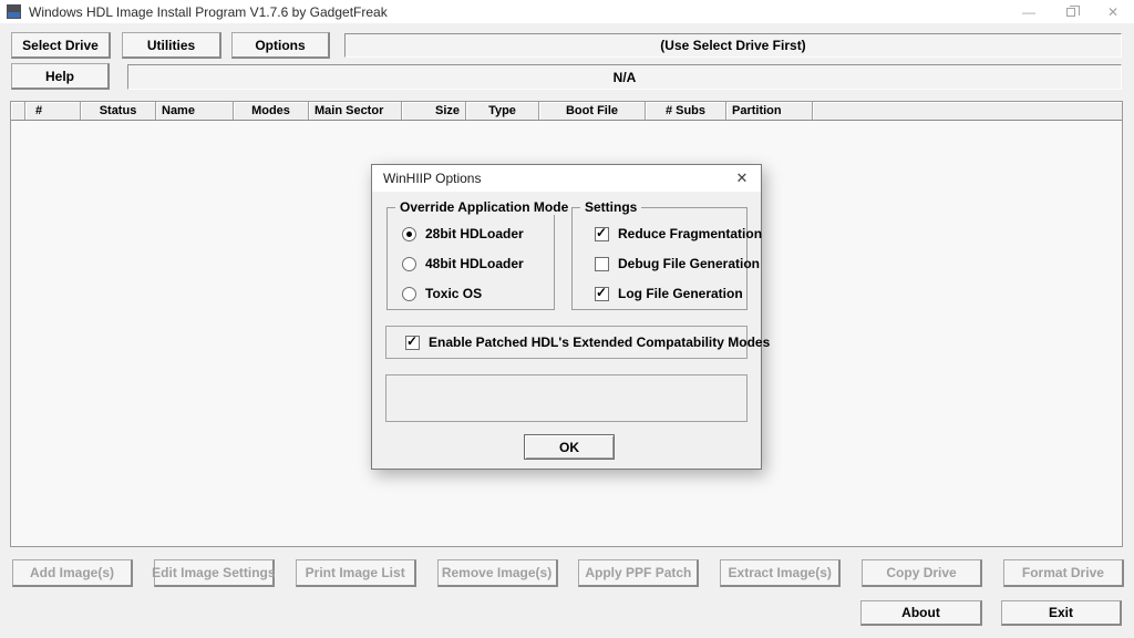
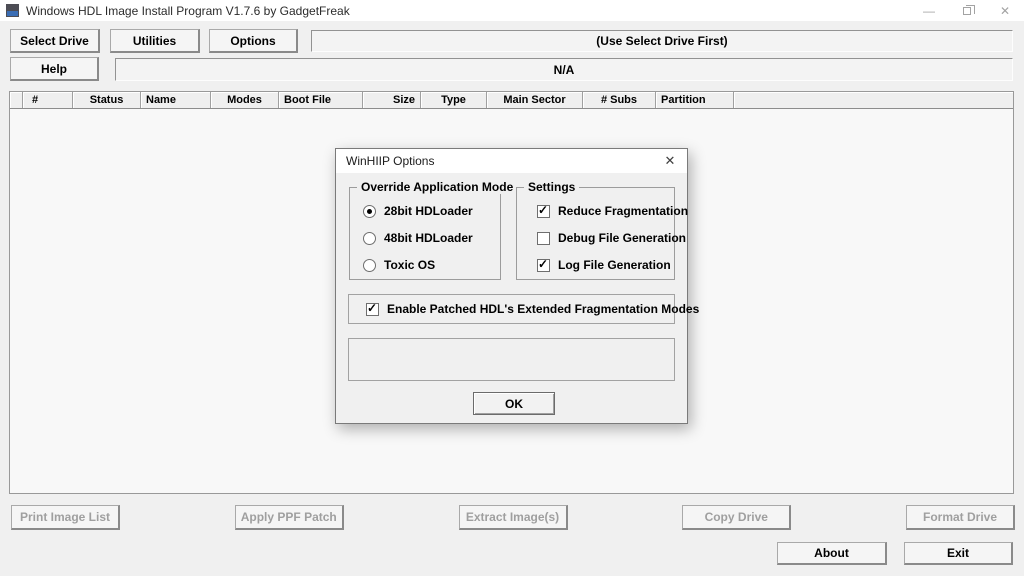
  Windows HDL Image Install Program V1.7.6 by GadgetFreak
  —
  ✕
  Select Drive
  Utilities
  Options
  (Use Select Drive First)
  Help
  N/A
  #
  Status
  Name
  Modes
- Main Sector
+ Boot File
  Size
  Type
- Boot File
+ Main Sector
  # Subs
  Partition
- Add Image(s)
- Edit Image Settings
  Print Image List
- Remove Image(s)
  Apply PPF Patch
  Extract Image(s)
  Copy Drive
  Format Drive
  About
  Exit
  WinHIIP Options
  ✕
  Override Application Mode
  28bit HDLoader
  48bit HDLoader
  Toxic OS
  Settings
  Reduce Fragmentation
  Debug File Generation
  Log File Generation
- Enable Patched HDL's Extended Compatability Modes
+ Enable Patched HDL's Extended Fragmentation Modes
  OK
